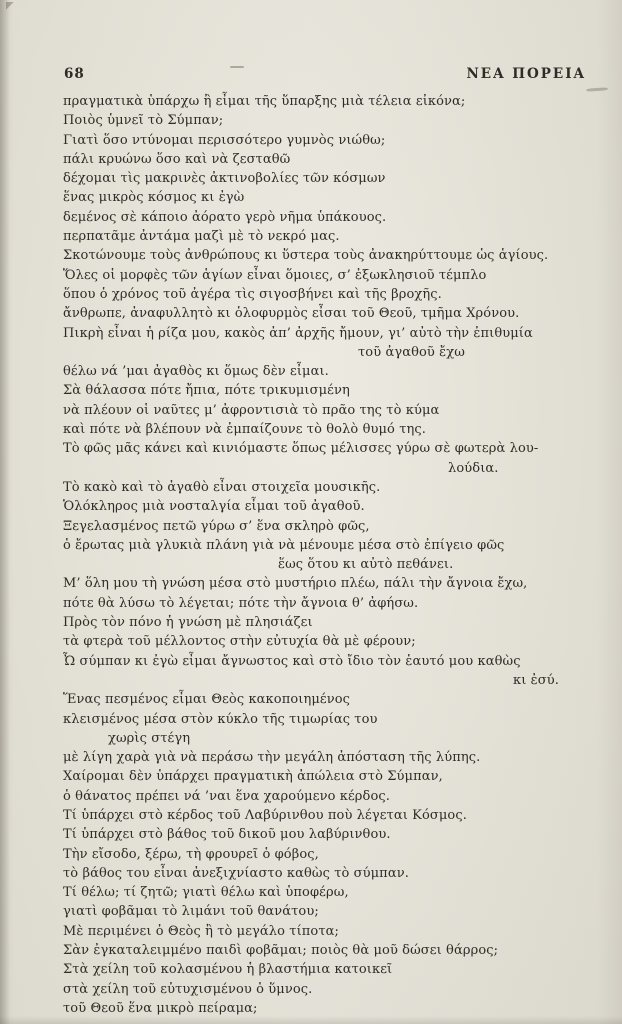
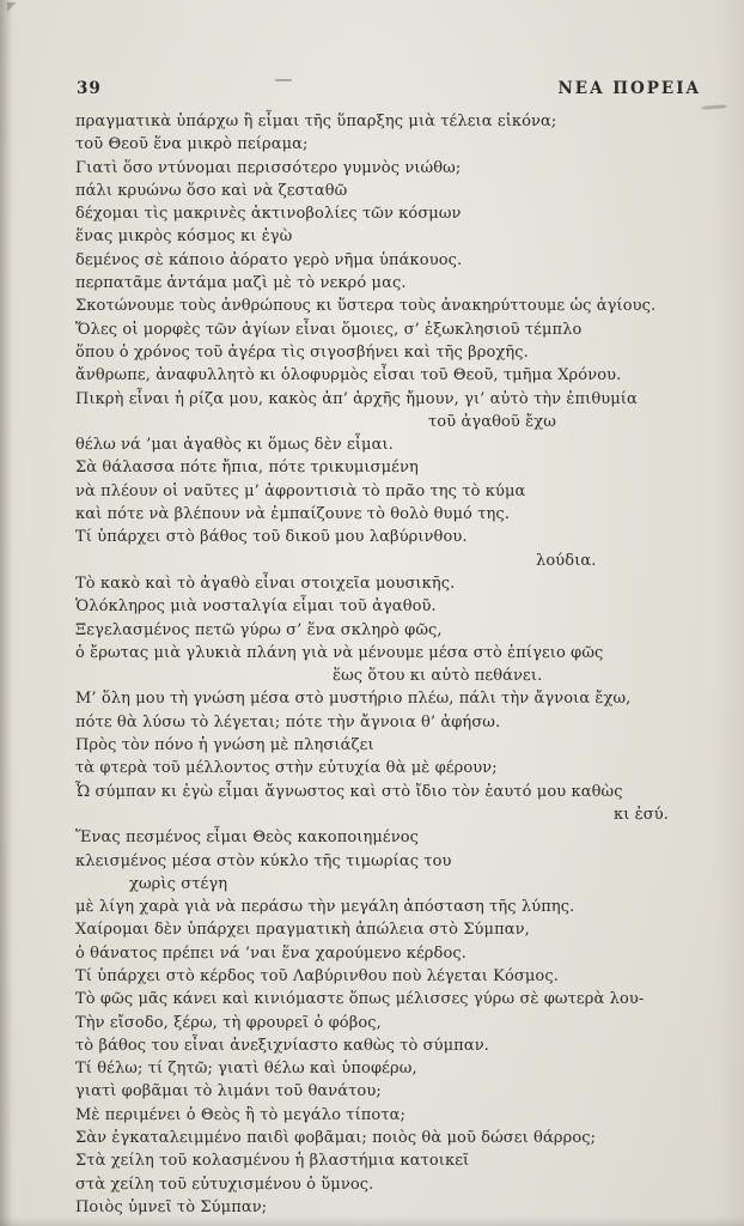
- 68
+ 39
  ΝΕΑ ΠΟΡΕΙΑ
  πραγματικὰ ὑπάρχω ἢ εἶμαι τῆς ὕπαρξης μιὰ τέλεια εἰκόνα;
- Ποιὸς ὑμνεῖ τὸ Σύμπαν;
+ τοῦ Θεοῦ ἕνα μικρὸ πείραμα;
  Γιατὶ ὅσο ντύνομαι περισσότερο γυμνὸς νιώθω;
  πάλι κρυώνω ὅσο καὶ νὰ ζεσταθῶ
  δέχομαι τὶς μακρινὲς ἀκτινοβολίες τῶν κόσμων
  ἕνας μικρὸς κόσμος κι ἐγὼ
  δεμένος σὲ κάποιο ἀόρατο γερὸ νῆμα ὑπάκουος.
  περπατᾶμε ἀντάμα μαζὶ μὲ τὸ νεκρό μας.
  Σκοτώνουμε τοὺς ἀνθρώπους κι ὕστερα τοὺς ἀνακηρύττουμε ὡς ἁγίους.
  Ὅλες οἱ μορφὲς τῶν ἁγίων εἶναι ὅμοιες, σ’ ἐξωκλησιοῦ τέμπλο
  ὅπου ὁ χρόνος τοῦ ἀγέρα τὶς σιγοσβήνει καὶ τῆς βροχῆς.
  ἄνθρωπε, ἀναφυλλητὸ κι ὁλοφυρμὸς εἶσαι τοῦ Θεοῦ, τμῆμα Χρόνου.
  Πικρὴ εἶναι ἡ ρίζα μου, κακὸς ἀπ’ ἀρχῆς ἤμουν, γι’ αὐτὸ τὴν ἐπιθυμία
  τοῦ ἀγαθοῦ ἔχω
  θέλω νά ’μαι ἀγαθὸς κι ὅμως δὲν εἶμαι.
  Σὰ θάλασσα πότε ἤπια, πότε τρικυμισμένη
  νὰ πλέουν οἱ ναῦτες μ’ ἀφροντισιὰ τὸ πρᾶο της τὸ κύμα
  καὶ πότε νὰ βλέπουν νὰ ἐμπαίζουνε τὸ θολὸ θυμό της.
- Τὸ φῶς μᾶς κάνει καὶ κινιόμαστε ὅπως μέλισσες γύρω σὲ φωτερὰ λου-
+ Τί ὑπάρχει στὸ βάθος τοῦ δικοῦ μου λαβύρινθου.
  λούδια.
  Τὸ κακὸ καὶ τὸ ἀγαθὸ εἶναι στοιχεῖα μουσικῆς.
  Ὁλόκληρος μιὰ νοσταλγία εἶμαι τοῦ ἀγαθοῦ.
  Ξεγελασμένος πετῶ γύρω σ’ ἕνα σκληρὸ φῶς,
  ὁ ἔρωτας μιὰ γλυκιὰ πλάνη γιὰ νὰ μένουμε μέσα στὸ ἐπίγειο φῶς
  ἕως ὅτου κι αὐτὸ πεθάνει.
  Μ’ ὅλη μου τὴ γνώση μέσα στὸ μυστήριο πλέω, πάλι τὴν ἄγνοια ἔχω,
  πότε θὰ λύσω τὸ λέγεται; πότε τὴν ἄγνοια θ’ ἀφήσω.
  Πρὸς τὸν πόνο ἡ γνώση μὲ πλησιάζει
  τὰ φτερὰ τοῦ μέλλοντος στὴν εὐτυχία θὰ μὲ φέρουν;
  Ὦ σύμπαν κι ἐγὼ εἶμαι ἄγνωστος καὶ στὸ ἴδιο τὸν ἑαυτό μου καθὼς
  κι ἐσύ.
  Ἕνας πεσμένος εἶμαι Θεὸς κακοποιημένος
  κλεισμένος μέσα στὸν κύκλο τῆς τιμωρίας του
  χωρὶς στέγη
  μὲ λίγη χαρὰ γιὰ νὰ περάσω τὴν μεγάλη ἀπόσταση τῆς λύπης.
  Χαίρομαι δὲν ὑπάρχει πραγματικὴ ἀπώλεια στὸ Σύμπαν,
  ὁ θάνατος πρέπει νά ’ναι ἕνα χαρούμενο κέρδος.
  Τί ὑπάρχει στὸ κέρδος τοῦ Λαβύρινθου ποὺ λέγεται Κόσμος.
- Τί ὑπάρχει στὸ βάθος τοῦ δικοῦ μου λαβύρινθου.
+ Τὸ φῶς μᾶς κάνει καὶ κινιόμαστε ὅπως μέλισσες γύρω σὲ φωτερὰ λου-
  Τὴν εἴσοδο, ξέρω, τὴ φρουρεῖ ὁ φόβος,
  τὸ βάθος του εἶναι ἀνεξιχνίαστο καθὼς τὸ σύμπαν.
  Τί θέλω; τί ζητῶ; γιατὶ θέλω καὶ ὑποφέρω,
  γιατὶ φοβᾶμαι τὸ λιμάνι τοῦ θανάτου;
  Μὲ περιμένει ὁ Θεὸς ἢ τὸ μεγάλο τίποτα;
  Σὰν ἐγκαταλειμμένο παιδὶ φοβᾶμαι; ποιὸς θὰ μοῦ δώσει θάρρος;
  Στὰ χείλη τοῦ κολασμένου ἡ βλαστήμια κατοικεῖ
  στὰ χείλη τοῦ εὐτυχισμένου ὁ ὕμνος.
- τοῦ Θεοῦ ἕνα μικρὸ πείραμα;
+ Ποιὸς ὑμνεῖ τὸ Σύμπαν;
